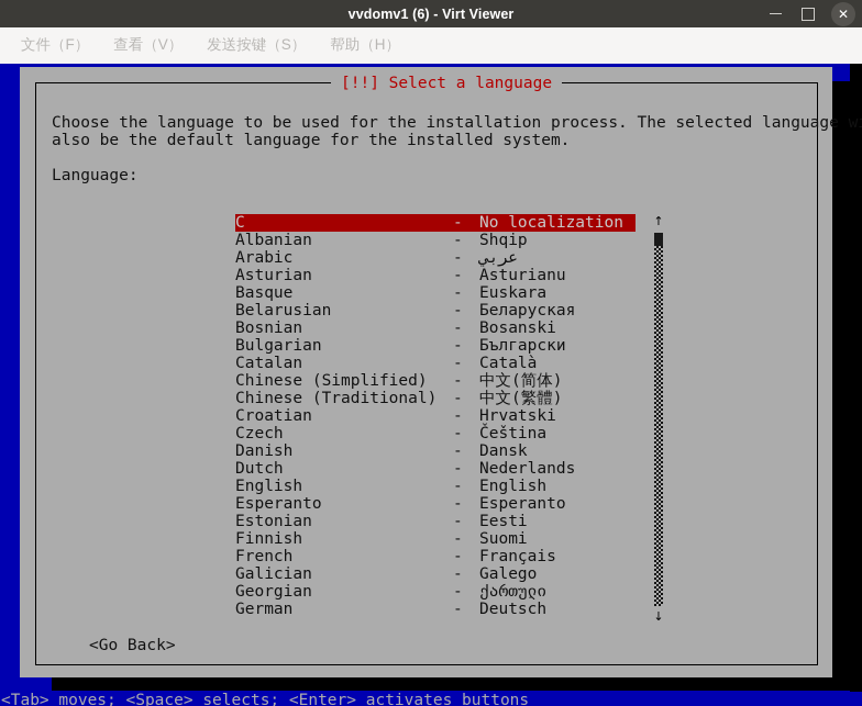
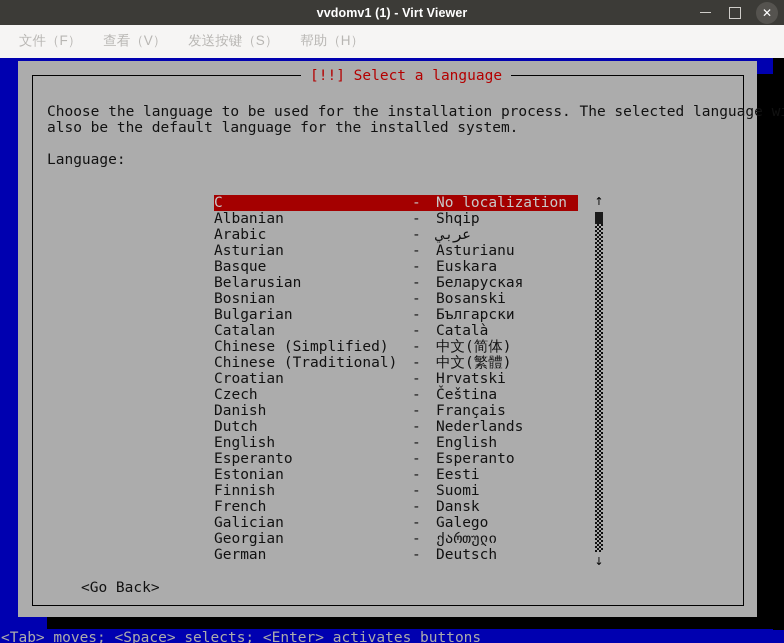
- vvdomv1 (6) - Virt Viewer
+ vvdomv1 (1) - Virt Viewer
  ✕
  文件（F）
  查看（V）
  发送按键（S）
  帮助（H）
  [!!] Select a language
  Choose the language to be used for the installation process. The selected language w
  also be the default language for the installed system.
  Language:
  C
  -
  No localization
  Albanian
  -
  Shqip
  Arabic
  -
  عربي
  Asturian
  -
  Asturianu
  Basque
  -
  Euskara
  Belarusian
  -
  Беларуская
  Bosnian
  -
  Bosanski
  Bulgarian
  -
  Български
  Catalan
  -
  Català
  Chinese (Simplified)
  -
  中文(简体)
  Chinese (Traditional)
  -
  中文(繁體)
  Croatian
  -
  Hrvatski
  Czech
  -
  Čeština
  Danish
  -
- Dansk
+ Français
  Dutch
  -
  Nederlands
  English
  -
  English
  Esperanto
  -
  Esperanto
  Estonian
  -
  Eesti
  Finnish
  -
  Suomi
  French
  -
- Français
+ Dansk
  Galician
  -
  Galego
  Georgian
  -
  ქართული
  German
  -
  Deutsch
  ↑
  ↓
  <Go Back>
  <Tab> moves; <Space> selects; <Enter> activates buttons
